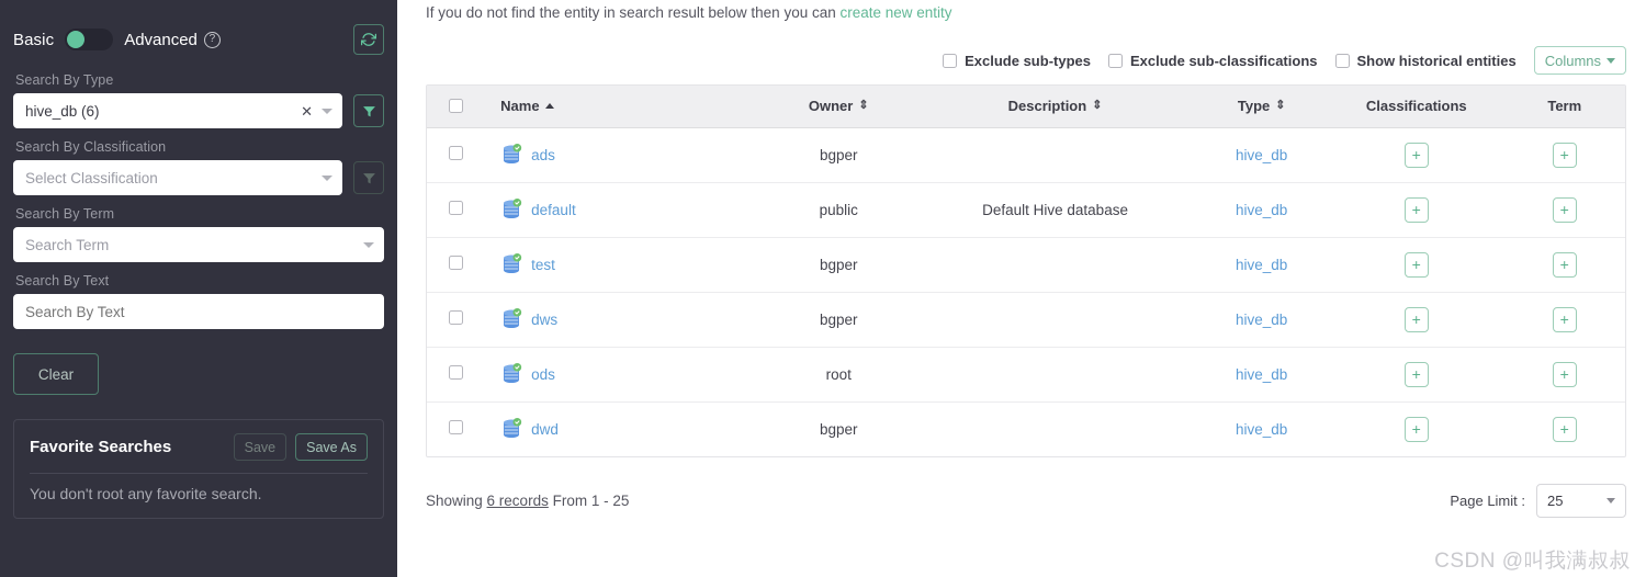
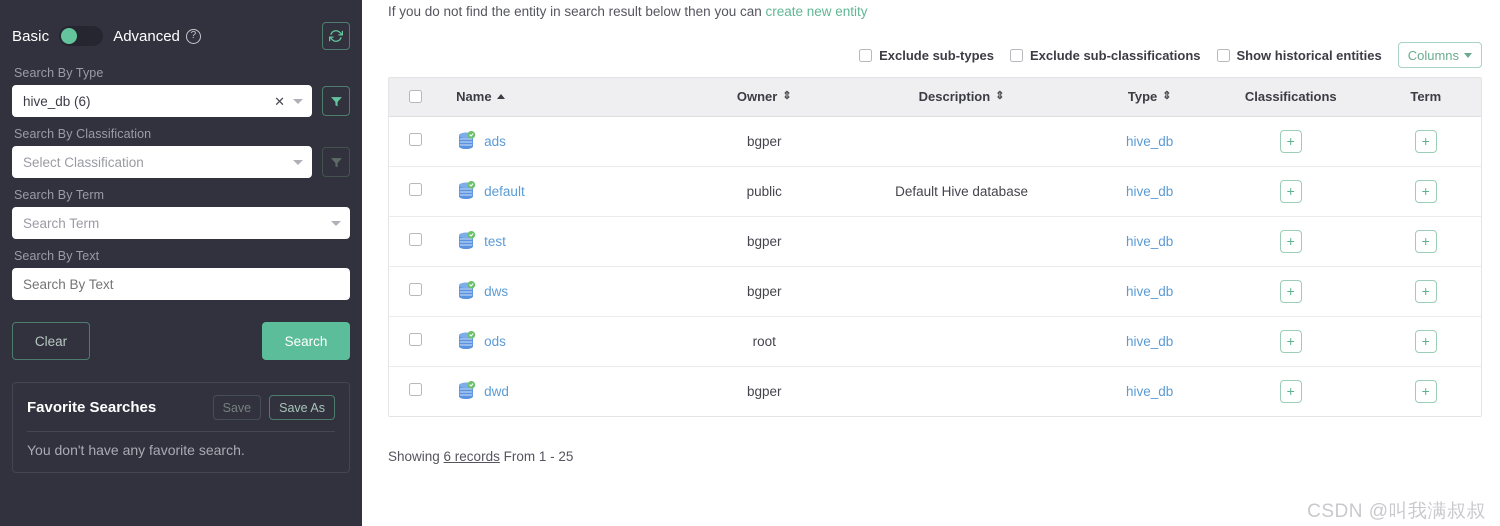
  Basic
  Advanced
  ?
  Search By Type
  hive_db (6)
  ✕
  Search By Classification
  Select Classification
  Search By Term
  Search Term
  Search By Text
  Search By Text
  Clear
+ Search
  Favorite Searches
  Save
  Save As
- You don't root any favorite search.
+ You don't have any favorite search.
  If you do not find the entity in search result below then you can create new entity
  Exclude sub-types
  Exclude sub-classifications
  Show historical entities
  Columns
  	Name	Owner ⇕	Description ⇕	Type ⇕	Classifications	Term
  	ads	bgper		hive_db	+	+
  	default	public	Default Hive database	hive_db	+	+
  	test	bgper		hive_db	+	+
  	dws	bgper		hive_db	+	+
  	ods	root		hive_db	+	+
  	dwd	bgper		hive_db	+	+
  Showing 6 records From 1 - 25
- Page Limit :
- 25
  CSDN @叫我满叔叔
